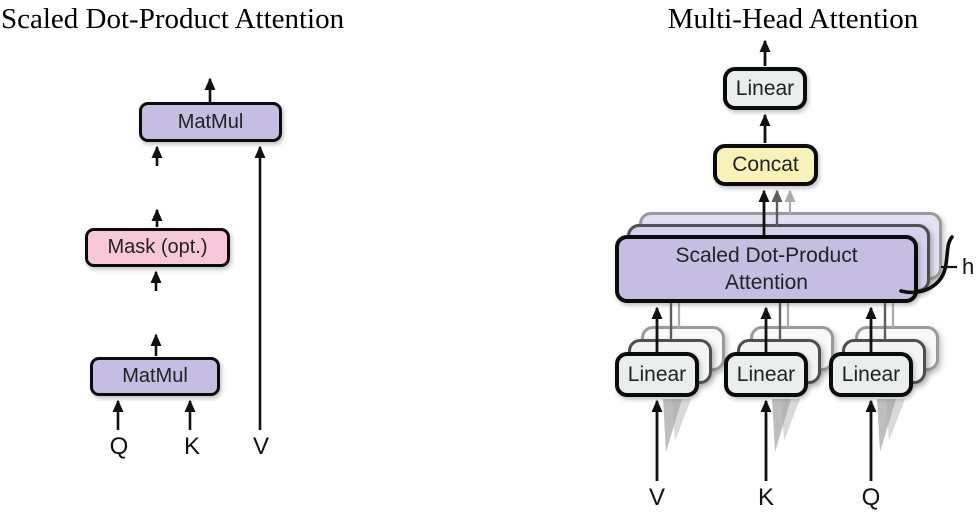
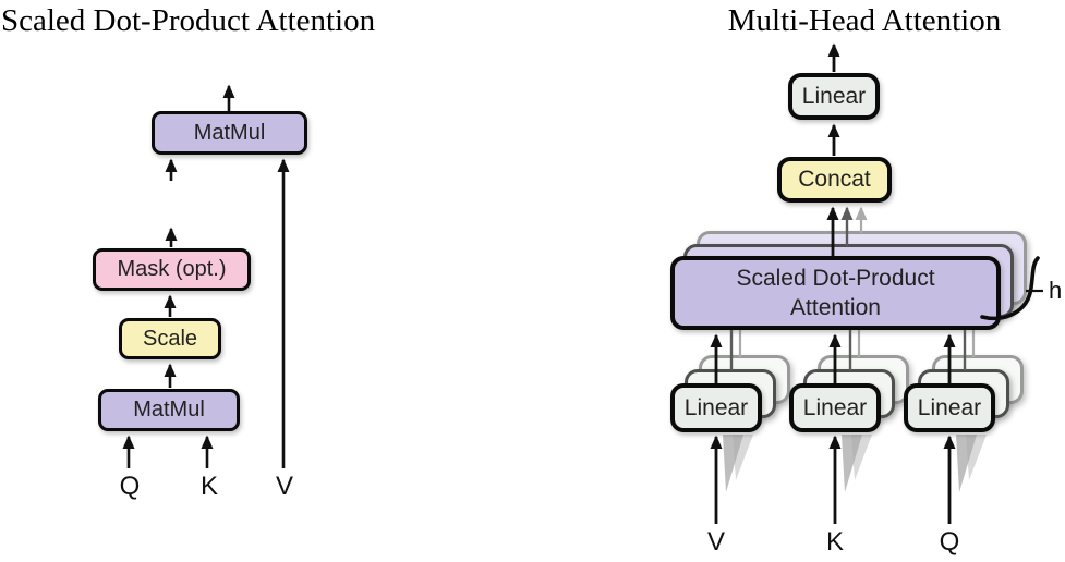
  Scaled Dot-Product Attention
  Multi-Head Attention
  MatMul
  Mask (opt.)
+ Scale
  MatMul
  Q
  K
  V
  Linear
  Concat
  Scaled Dot-Product Attention
  Linear
  Linear
  Linear
  V
  K
  Q
  h
